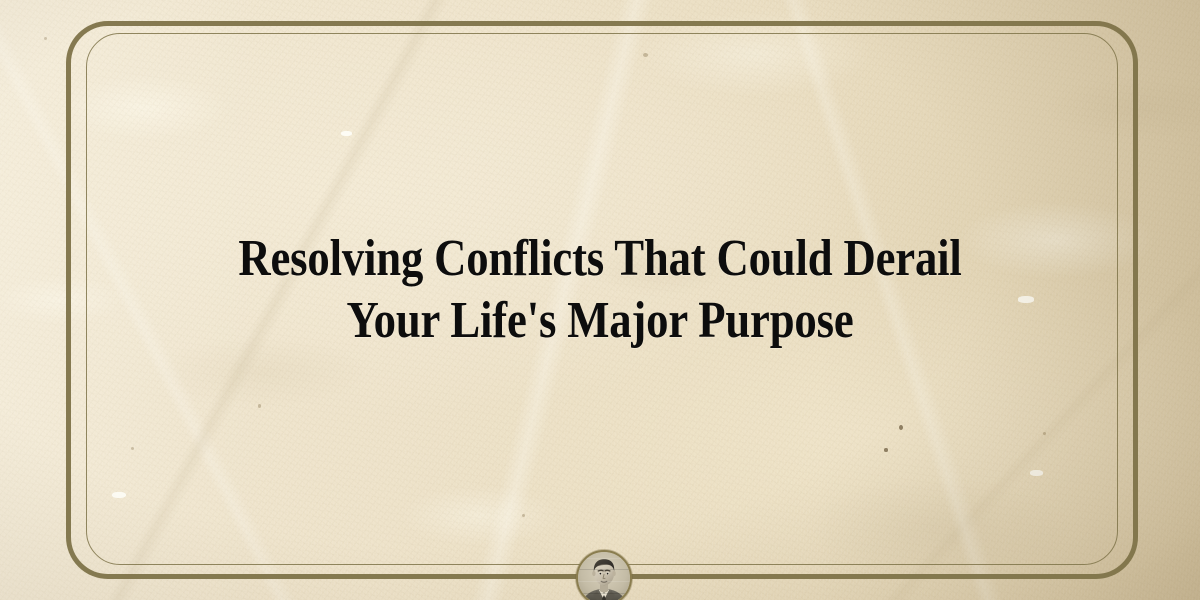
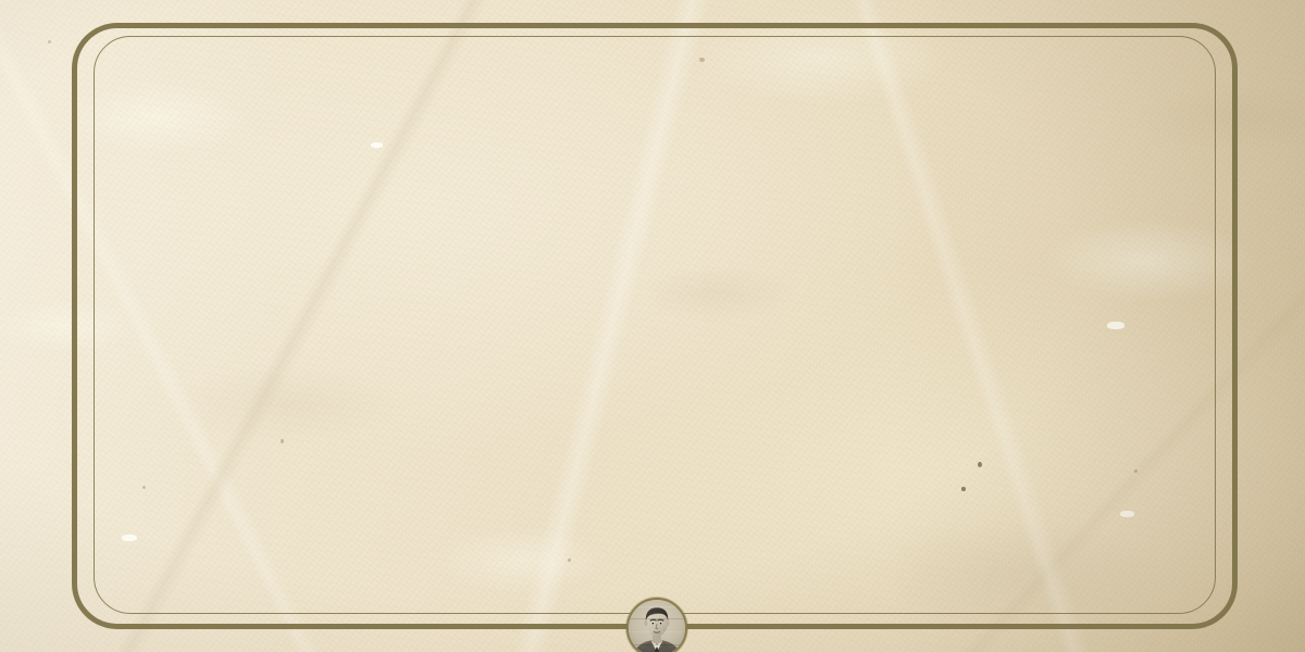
- Resolving Conflicts That Could Derail
- Your Life's Major Purpose
